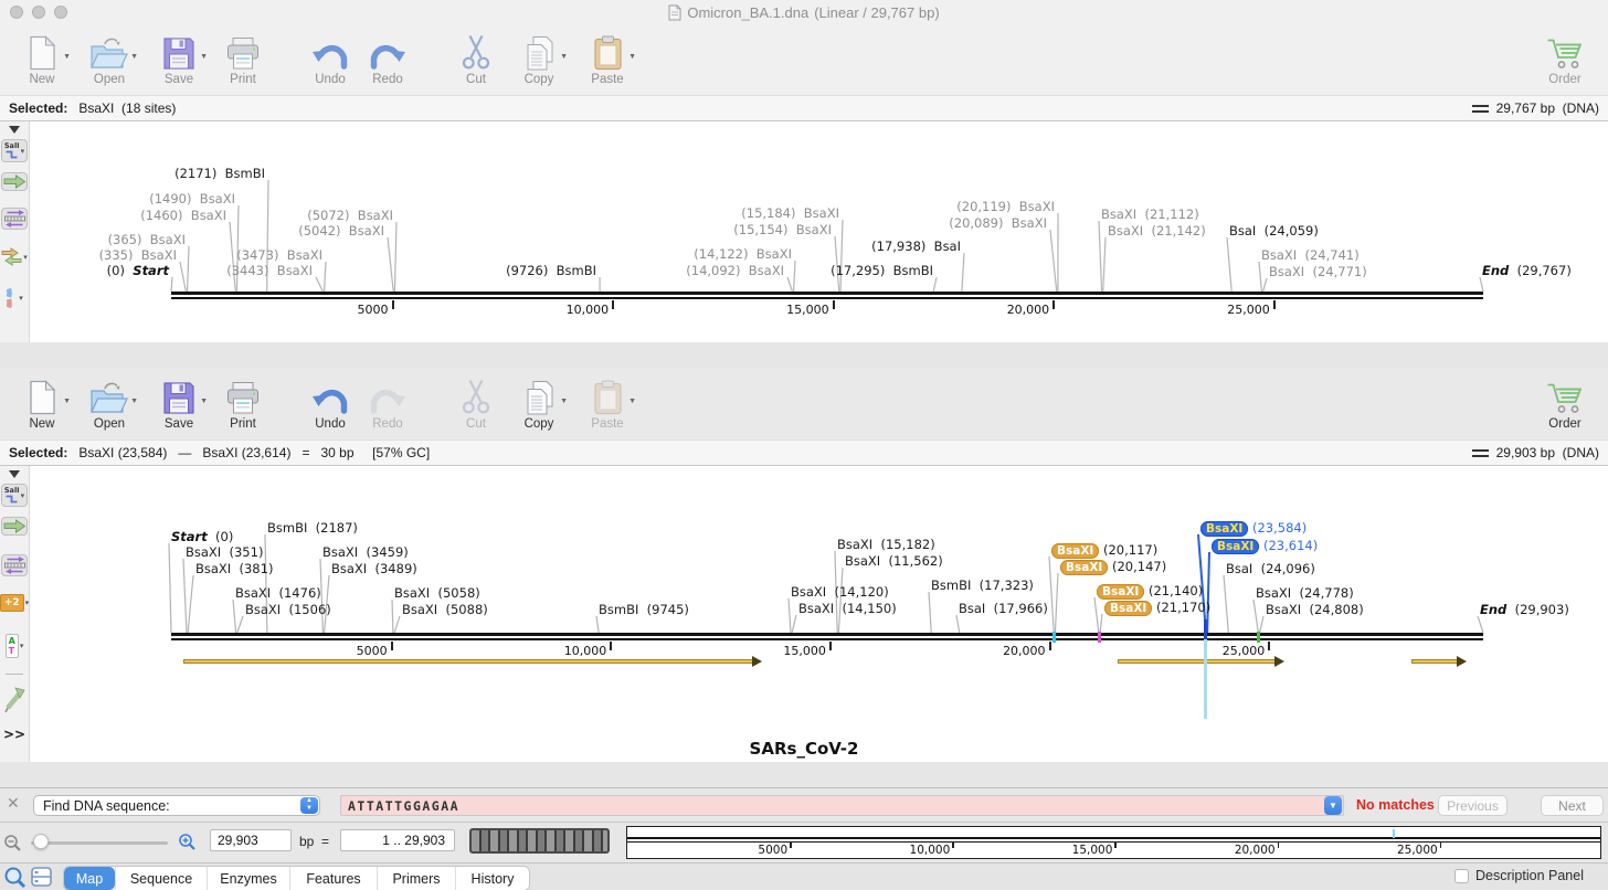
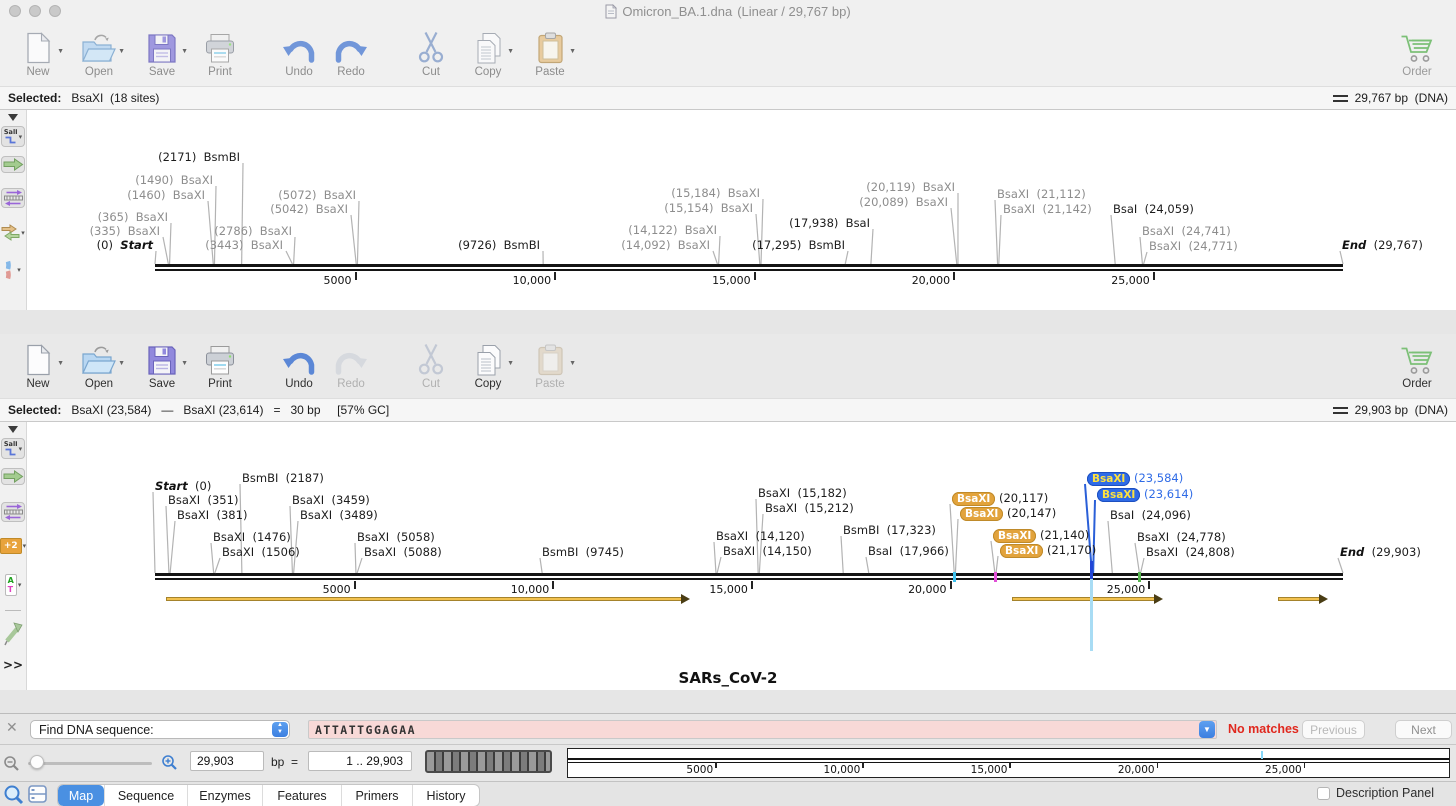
  Omicron_BA.1.dna
  (Linear / 29,767 bp)
  New
  Open
  Save
  Print
  Undo
  Redo
  Cut
  Copy
  Paste
  Order
  Selected: BsaXI (18 sites)
  29,767 bp (DNA)
  5000
  10,000
  15,000
  20,000
  25,000
  (0) Start
  (335) BsaXI
  (365) BsaXI
  (1460) BsaXI
  (1490) BsaXI
  (2171) BsmBI
  (3443) BsaXI
- (3473) BsaXI
+ (2786) BsaXI
  (5042) BsaXI
  (5072) BsaXI
  (9726) BsmBI
  (14,092) BsaXI
  (14,122) BsaXI
  (15,154) BsaXI
  (15,184) BsaXI
  (17,295) BsmBI
  (17,938) BsaI
  (20,089) BsaXI
  (20,119) BsaXI
  BsaXI (21,112)
  BsaXI (21,142)
  BsaI (24,059)
  BsaXI (24,741)
  BsaXI (24,771)
  End (29,767)
  SalI
  New
  Open
  Save
  Print
  Undo
  Redo
  Cut
  Copy
  Paste
  Order
  Selected: BsaXI (23,584) — BsaXI (23,614) = 30 bp [57% GC]
  29,903 bp (DNA)
  5000
  10,000
  15,000
  20,000
  25,000
  Start (0)
  BsaXI (351)
  BsaXI (381)
  BsaXI (1476)
  BsaXI (1506)
  BsmBI (2187)
  BsaXI (3459)
  BsaXI (3489)
  BsaXI (5058)
  BsaXI (5088)
  BsmBI (9745)
  BsaXI (14,120)
  BsaXI (14,150)
  BsaXI (15,182)
- BsaXI (11,562)
+ BsaXI (15,212)
  BsmBI (17,323)
  BsaI (17,966)
  BsaXI (20,117)
  BsaXI (20,147)
  BsaXI (21,140)
  BsaXI (21,170)
  BsaXI (23,584)
  BsaXI (23,614)
  BsaI (24,096)
  BsaXI (24,778)
  BsaXI (24,808)
  End (29,903)
  SARs_CoV-2
  SalI
  +2
  A
  T
  >>
  ✕
  Find DNA sequence:
  ATTATTGGAGAA
  ▼
  No matches
  Previous
  Next
  29,903
  bp =
  1 .. 29,903
  5000
  10,000
  15,000
  20,000
  25,000
  Map
  Sequence
  Enzymes
  Features
  Primers
  History
  Description Panel
